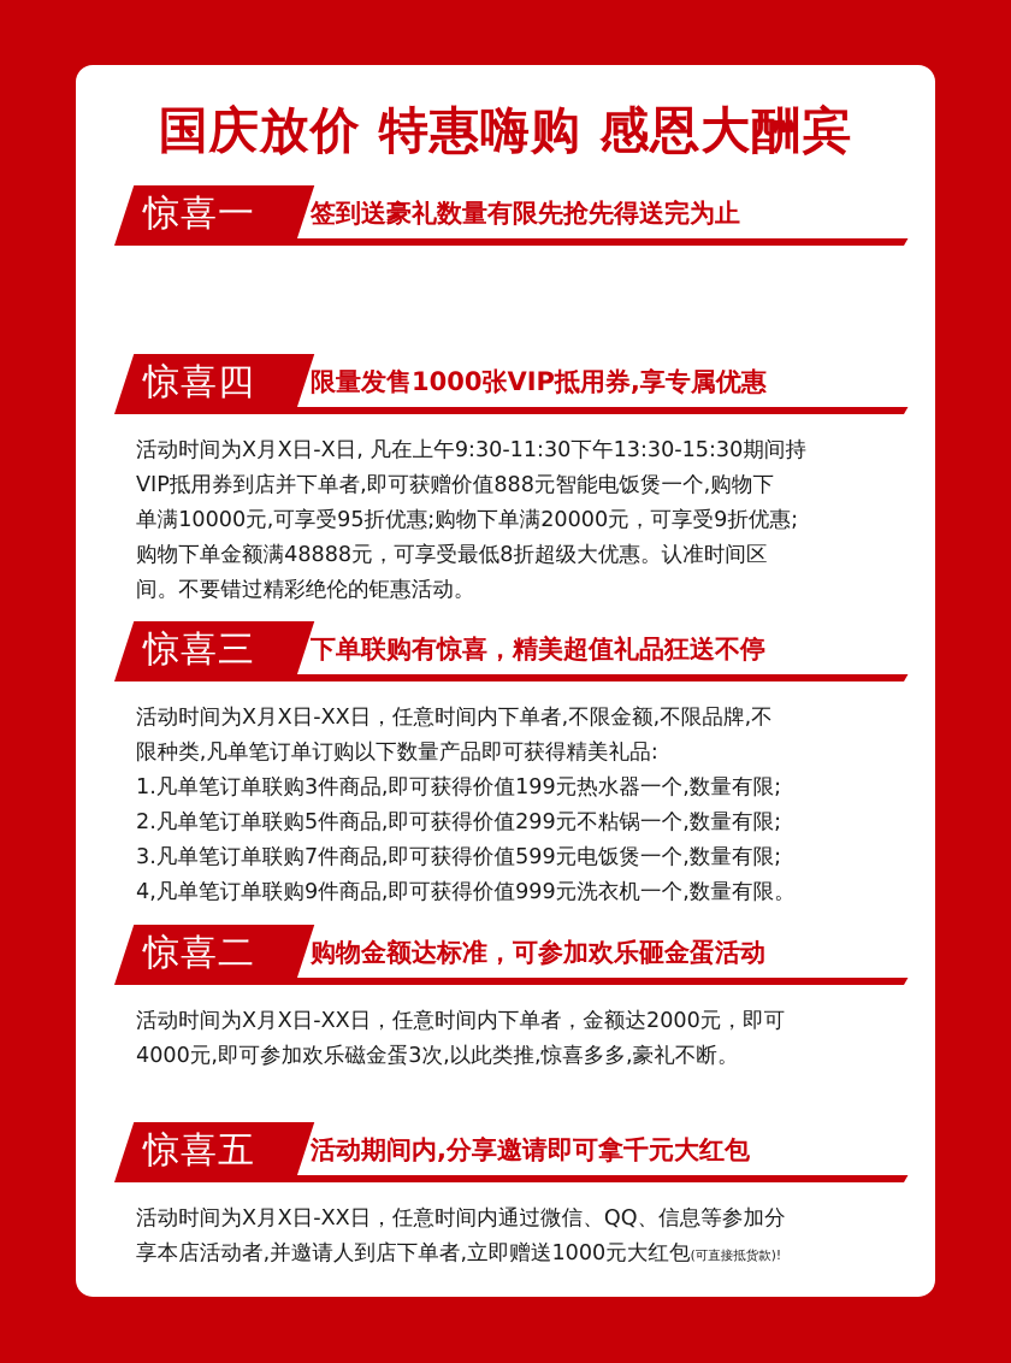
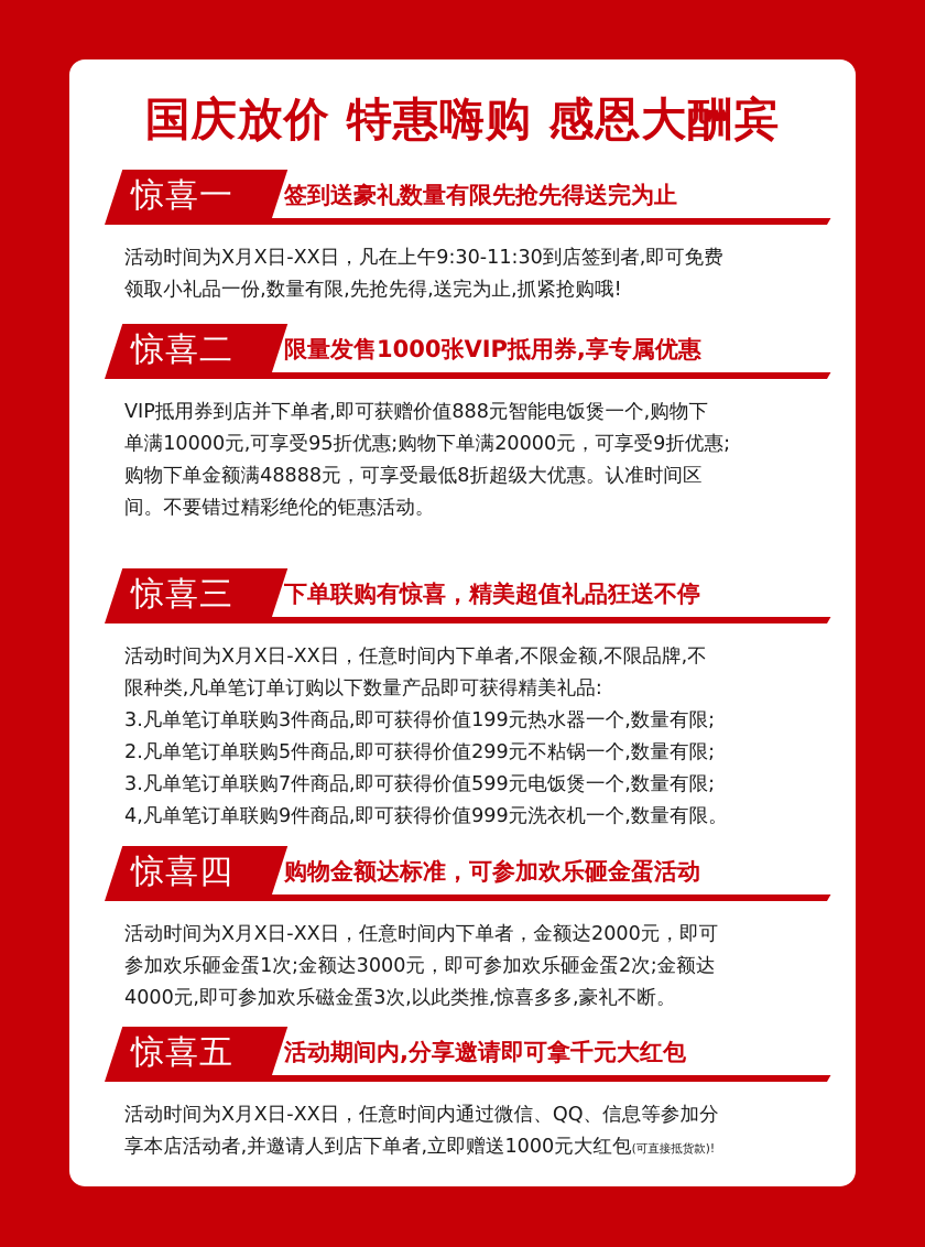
  国庆放价 特惠嗨购 感恩大酬宾
  惊喜一
  签到送豪礼数量有限先抢先得送完为止
+ 活动时间为X月X日-XX日，凡在上午9:30-11:30到店签到者,即可免费
+ 领取小礼品一份,数量有限,先抢先得,送完为止,抓紧抢购哦!
- 惊喜四
+ 惊喜二
  限量发售1000张VIP抵用券,享专属优惠
- 活动时间为X月X日-X日, 凡在上午9:30-11:30下午13:30-15:30期间持
  VIP抵用券到店并下单者,即可获赠价值888元智能电饭煲一个,购物下
  单满10000元,可享受95折优惠;购物下单满20000元，可享受9折优惠;
  购物下单金额满48888元，可享受最低8折超级大优惠。认准时间区
  间。不要错过精彩绝伦的钜惠活动。
  惊喜三
  下单联购有惊喜，精美超值礼品狂送不停
  活动时间为X月X日-XX日，任意时间内下单者,不限金额,不限品牌,不
  限种类,凡单笔订单订购以下数量产品即可获得精美礼品:
- 1.凡单笔订单联购3件商品,即可获得价值199元热水器一个,数量有限;
+ 3.凡单笔订单联购3件商品,即可获得价值199元热水器一个,数量有限;
  2.凡单笔订单联购5件商品,即可获得价值299元不粘锅一个,数量有限;
  3.凡单笔订单联购7件商品,即可获得价值599元电饭煲一个,数量有限;
  4,凡单笔订单联购9件商品,即可获得价值999元洗衣机一个,数量有限。
- 惊喜二
+ 惊喜四
  购物金额达标准，可参加欢乐砸金蛋活动
  活动时间为X月X日-XX日，任意时间内下单者，金额达2000元，即可
+ 参加欢乐砸金蛋1次;金额达3000元，即可参加欢乐砸金蛋2次;金额达
  4000元,即可参加欢乐磁金蛋3次,以此类推,惊喜多多,豪礼不断。
  惊喜五
  活动期间内,分享邀请即可拿千元大红包
  活动时间为X月X日-XX日，任意时间内通过微信、QQ、信息等参加分
  享本店活动者,并邀请人到店下单者,立即赠送1000元大红包(可直接抵货款)!
